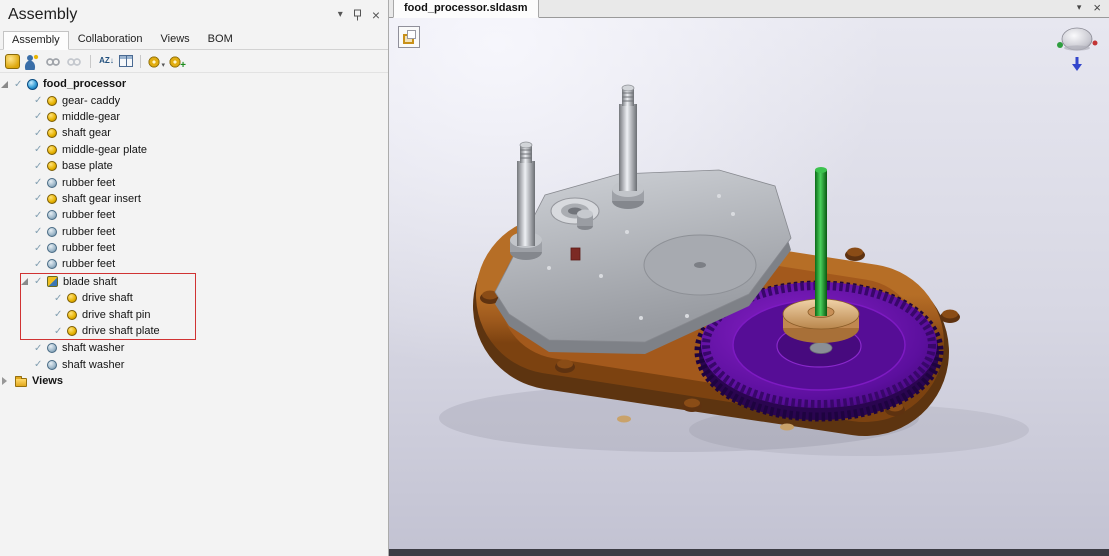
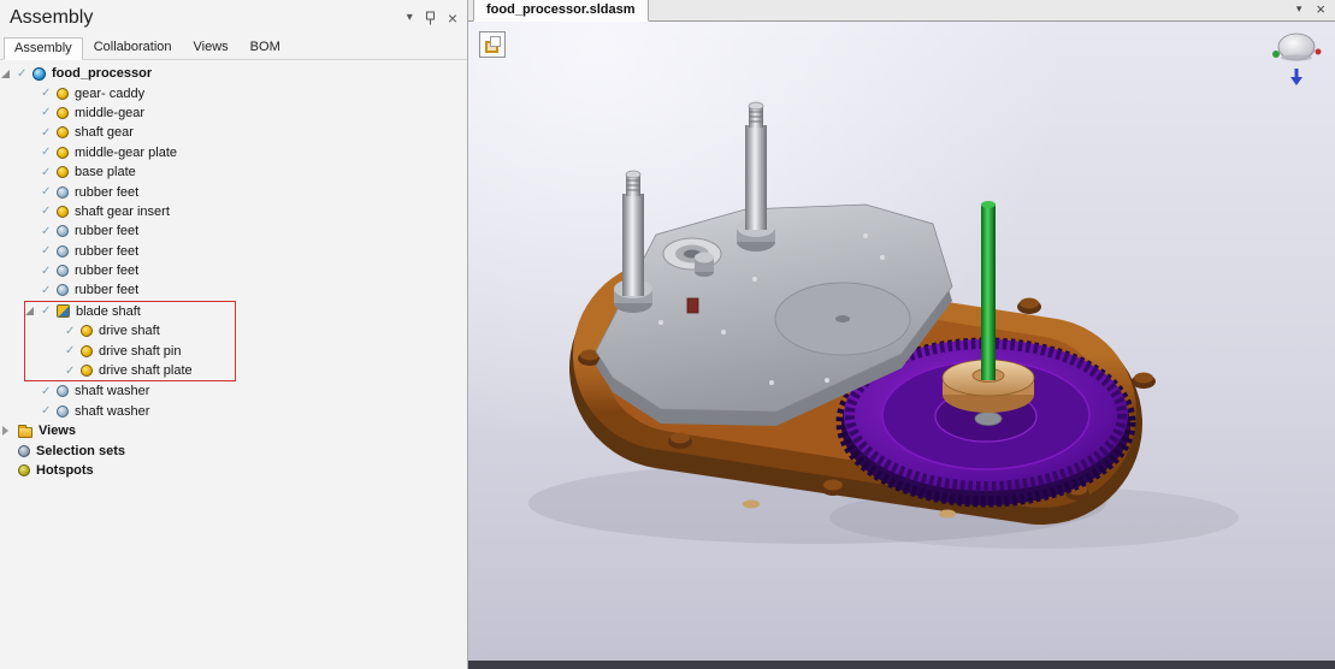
  Assembly
  ▾
  ×
  Assembly
  Collaboration
  Views
  BOM
- AZ↓
- +
  ✓
  food_processor
  ✓
  gear- caddy
  ✓
  middle-gear
  ✓
  shaft gear
  ✓
  middle-gear plate
  ✓
  base plate
  ✓
  rubber feet
  ✓
  shaft gear insert
  ✓
  rubber feet
  ✓
  rubber feet
  ✓
  rubber feet
  ✓
  rubber feet
  ✓
  blade shaft
  ✓
  drive shaft
  ✓
  drive shaft pin
  ✓
  drive shaft plate
  ✓
  shaft washer
  ✓
  shaft washer
  Views
+ Selection sets
+ Hotspots
  food_processor.sldasm
  ▾
  ×
